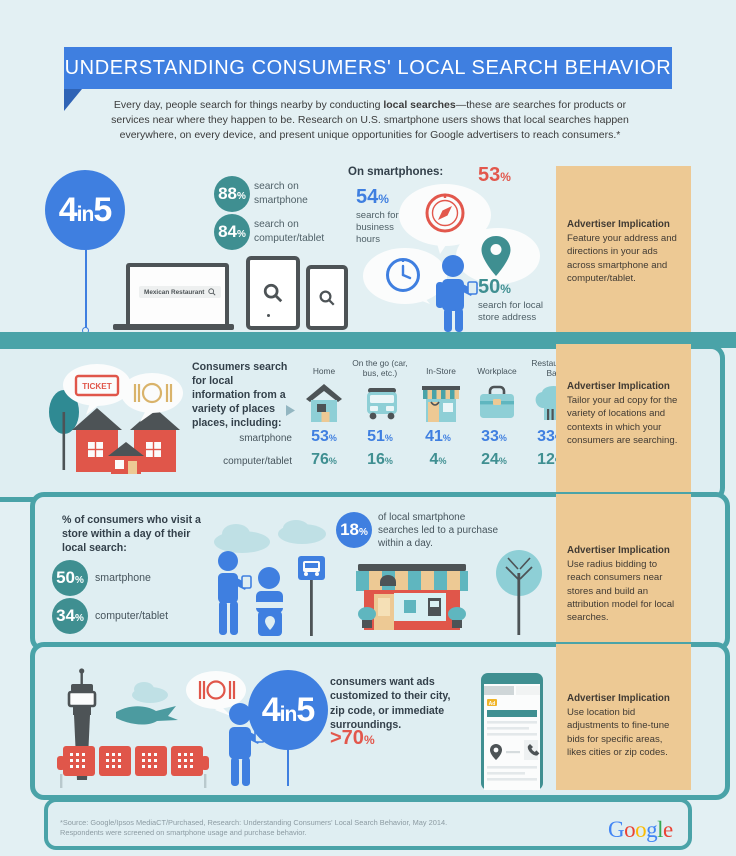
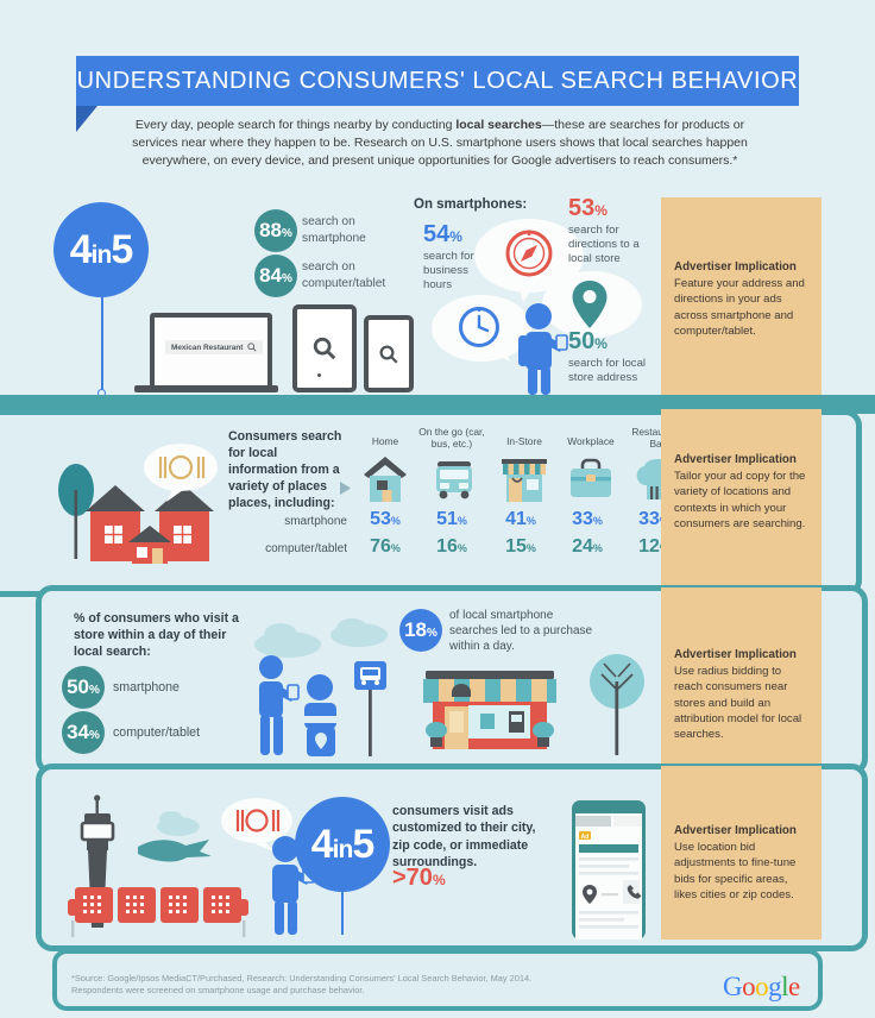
  UNDERSTANDING CONSUMERS' LOCAL SEARCH BEHAVIOR
  Every day, people search for things nearby by conducting local searches—these are searches for products or services near where they happen to be. Research on U.S. smartphone users shows that local searches happen everywhere, on every device, and present unique opportunities for Google advertisers to reach consumers.*
  4in5
  88%
  search on smartphone
  84%
  search on computer/tablet
  On smartphones:
  54%
  search for business hours
  53%
+ search for directions to a local store
  50%
  search for local store address
  Advertiser Implication
  Feature your address and directions in your ads across smartphone and computer/tablet.
- TICKET
  Consumers search for local information from a variety of places places, including:
  Home
  On the go (car, bus, etc.)
  In-Store
  Workplace
  smartphone
  computer/tablet
  53%
  51%
  41%
  33%
  76%
  16%
- 4%
+ 15%
  24%
  Advertiser Implication
  Tailor your ad copy for the variety of locations and contexts in which your consumers are searching.
  % of consumers who visit a store within a day of their local search:
  50%
  smartphone
  34%
  computer/tablet
  18%
  of local smartphone searches led to a purchase within a day.
  Advertiser Implication
  Use radius bidding to reach consumers near stores and build an attribution model for local searches.
  4in5
- consumers want ads customized to their city, zip code, or immediate surroundings.
+ consumers visit ads customized to their city, zip code, or immediate surroundings.
  >70%
  Advertiser Implication
  Use location bid adjustments to fine-tune bids for specific areas, likes cities or zip codes.
  *Source: Google/Ipsos MediaCT/Purchased, Research: Understanding Consumers' Local Search Behavior, May 2014.
  Respondents were screened on smartphone usage and purchase behavior.
  Google
